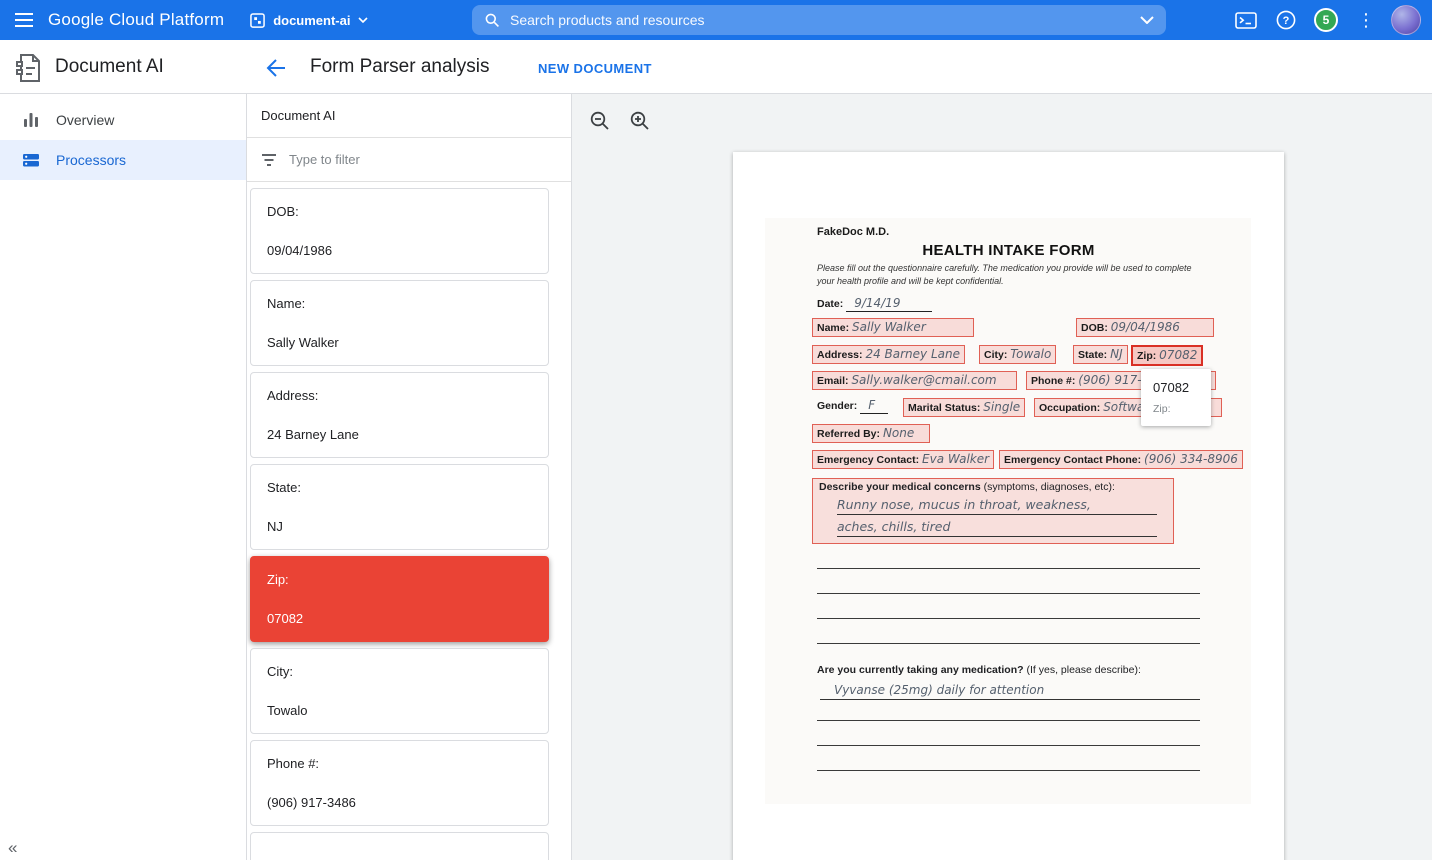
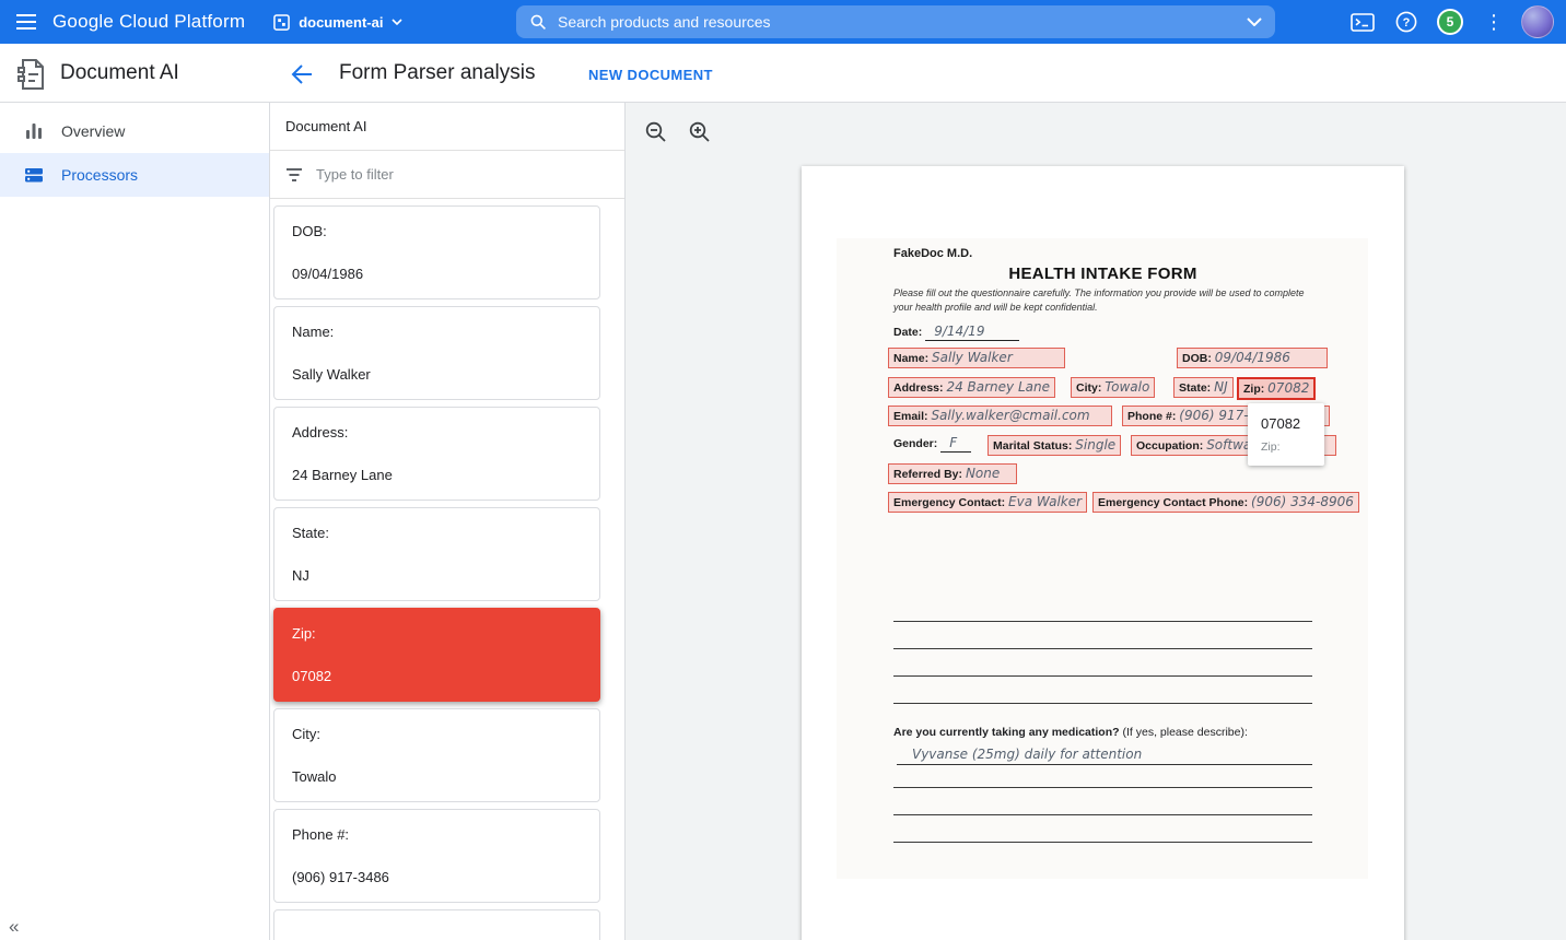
  Google Cloud Platform
  document-ai
  Search products and resources
  ?
  5
  ⋮
  Document AI
  Form Parser analysis
  NEW DOCUMENT
  Overview
  Processors
  «
  Document AI
  Type to filter
  DOB:
  09/04/1986
  Name:
  Sally Walker
  Address:
  24 Barney Lane
  State:
  NJ
  Zip:
  07082
  City:
  Towalo
  Phone #:
  (906) 917-3486
  FakeDoc M.D.
  HEALTH INTAKE FORM
- Please fill out the questionnaire carefully. The medication you provide will be used to complete your health profile and will be kept confidential.
+ Please fill out the questionnaire carefully. The information you provide will be used to complete your health profile and will be kept confidential.
  Date: 9/14/19
  Name: Sally Walker
  DOB: 09/04/1986
  Address: 24 Barney Lane
  City: Towalo
  State: NJ
  Zip: 07082
  Email: Sally.walker@cmail.com
  Phone #: (906) 917-
  Gender: F
  Marital Status: Single
  Occupation: Softw
  Referred By: None
  Emergency Contact: Eva Walker
  Emergency Contact Phone: (906) 334-8906
- Describe your medical concerns (symptoms, diagnoses, etc):
- Runny nose, mucus in throat, weakness,
- aches, chills, tired
  Are you currently taking any medication? (If yes, please describe):
  Vyvanse (25mg) daily for attention
  07082
  Zip:
